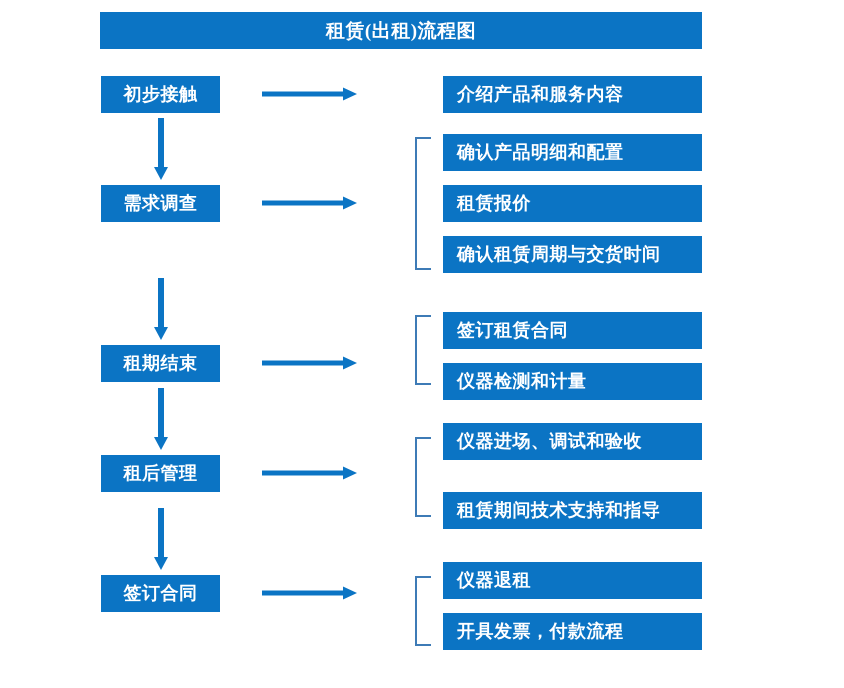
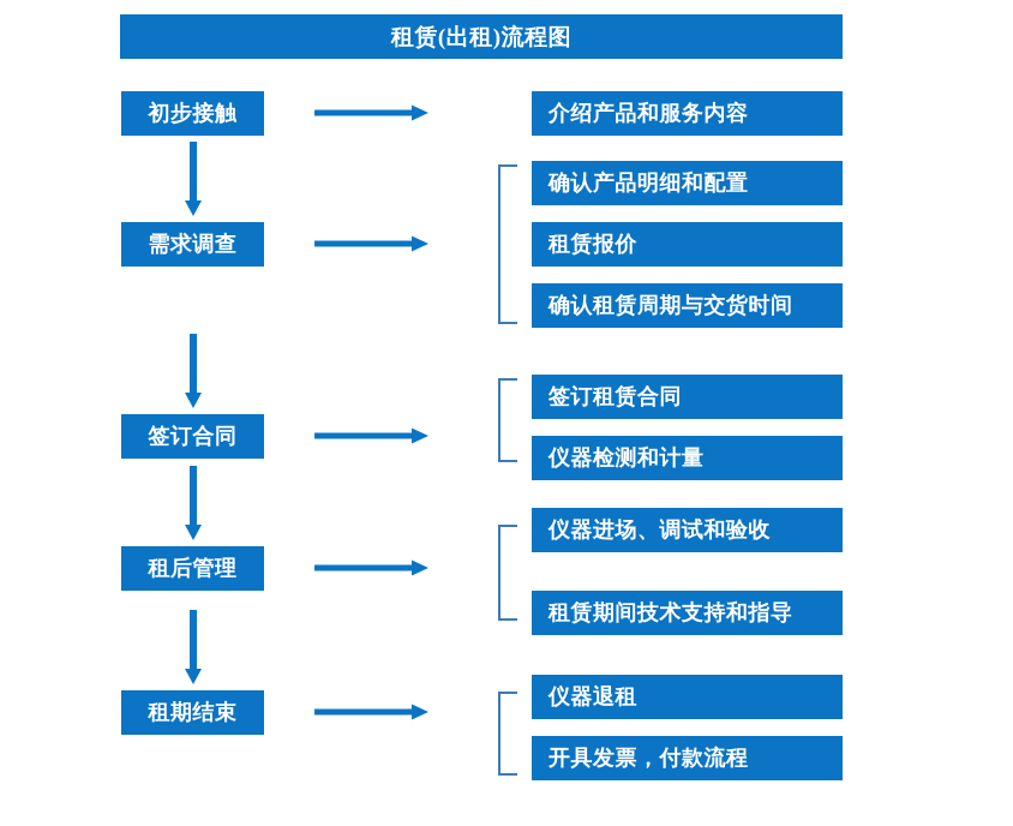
  租赁(出租)流程图
  初步接触
  需求调查
- 租期结束
+ 签订合同
  租后管理
- 签订合同
+ 租期结束
  介绍产品和服务内容
  确认产品明细和配置
  租赁报价
  确认租赁周期与交货时间
  签订租赁合同
  仪器检测和计量
  仪器进场、调试和验收
  租赁期间技术支持和指导
  仪器退租
  开具发票，付款流程
